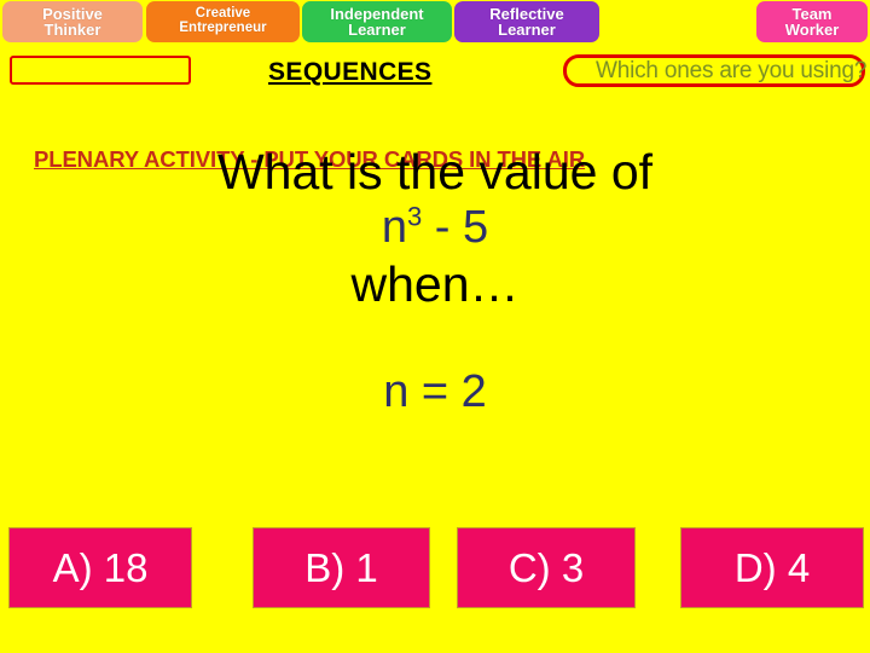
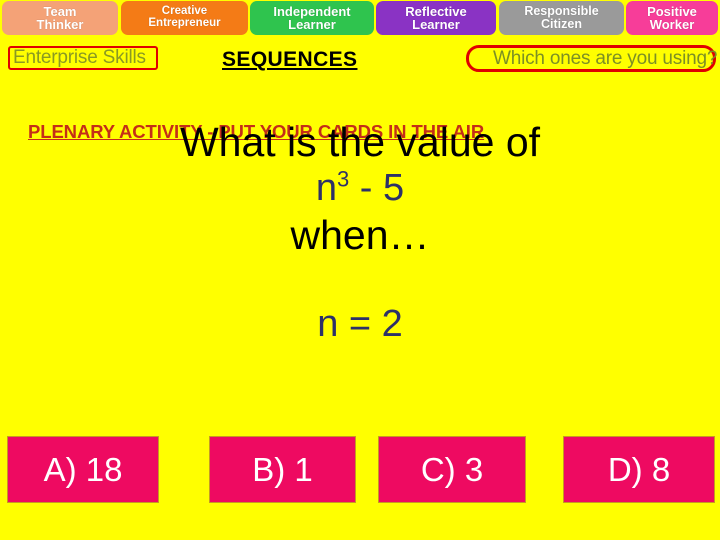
- Positive
+ Team
  Thinker
  Creative
  Entrepreneur
  Independent
  Learner
  Reflective
  Learner
+ Responsible
+ Citizen
- Team
+ Positive
  Worker
+ Enterprise Skills
  SEQUENCES
  Which ones are you using?
  PLENARY ACTIVITY - PUT YOUR CARDS IN THE AIR
  What is the value of
  n3 - 5
  when…
  n = 2
  A) 18
  B) 1
  C) 3
- D) 4
+ D) 8
